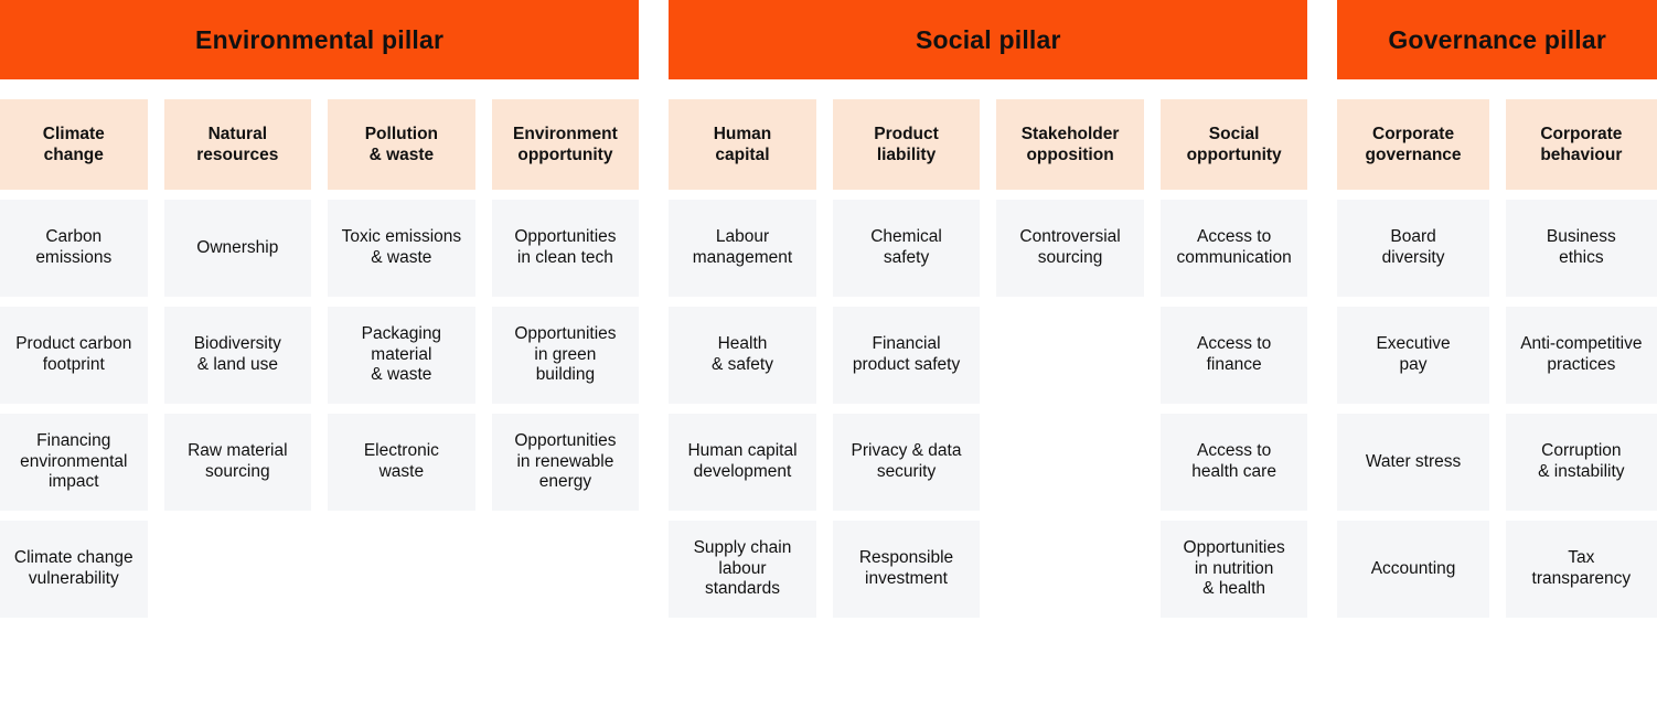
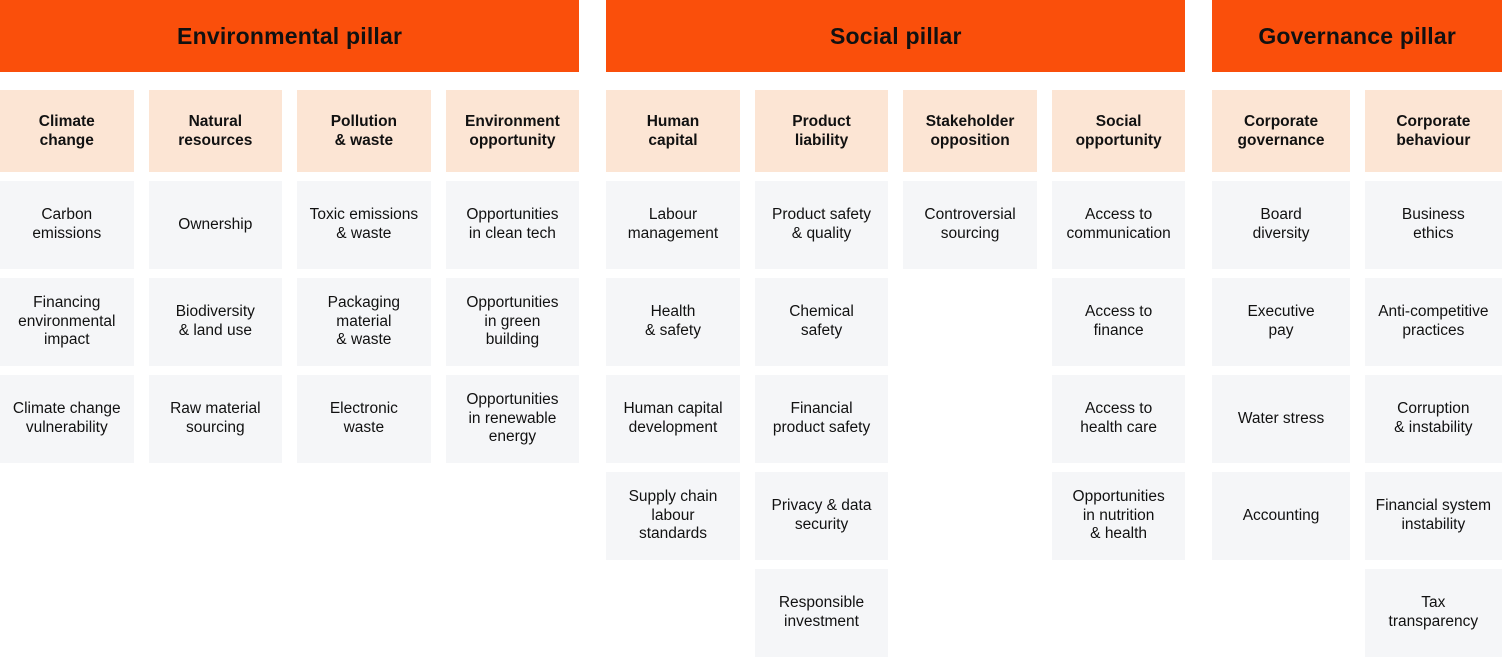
  Environmental pillar
  Climate
  change
  Carbon
  emissions
- Product carbon
- footprint
  Financing
  environmental
  impact
  Climate change
  vulnerability
  Natural
  resources
  Ownership
  Biodiversity
  & land use
  Raw material
  sourcing
  Pollution
  & waste
  Toxic emissions
  & waste
  Packaging
  material
  & waste
  Electronic
  waste
  Environment
  opportunity
  Opportunities
  in clean tech
  Opportunities
  in green
  building
  Opportunities
  in renewable
  energy
  Social pillar
  Human
  capital
  Labour
  management
  Health
  & safety
  Human capital
  development
  Supply chain
  labour
  standards
  Product
  liability
+ Product safety
+ & quality
  Chemical
  safety
  Financial
  product safety
  Privacy & data
  security
  Responsible
  investment
  Stakeholder
  opposition
  Controversial
  sourcing
  Social
  opportunity
  Access to
  communication
  Access to
  finance
  Access to
  health care
  Opportunities
  in nutrition
  & health
  Governance pillar
  Corporate
  governance
  Board
  diversity
  Executive
  pay
  Water stress
  Accounting
  Corporate
  behaviour
  Business
  ethics
  Anti-competitive
  practices
  Corruption
  & instability
+ Financial system
+ instability
  Tax
  transparency
